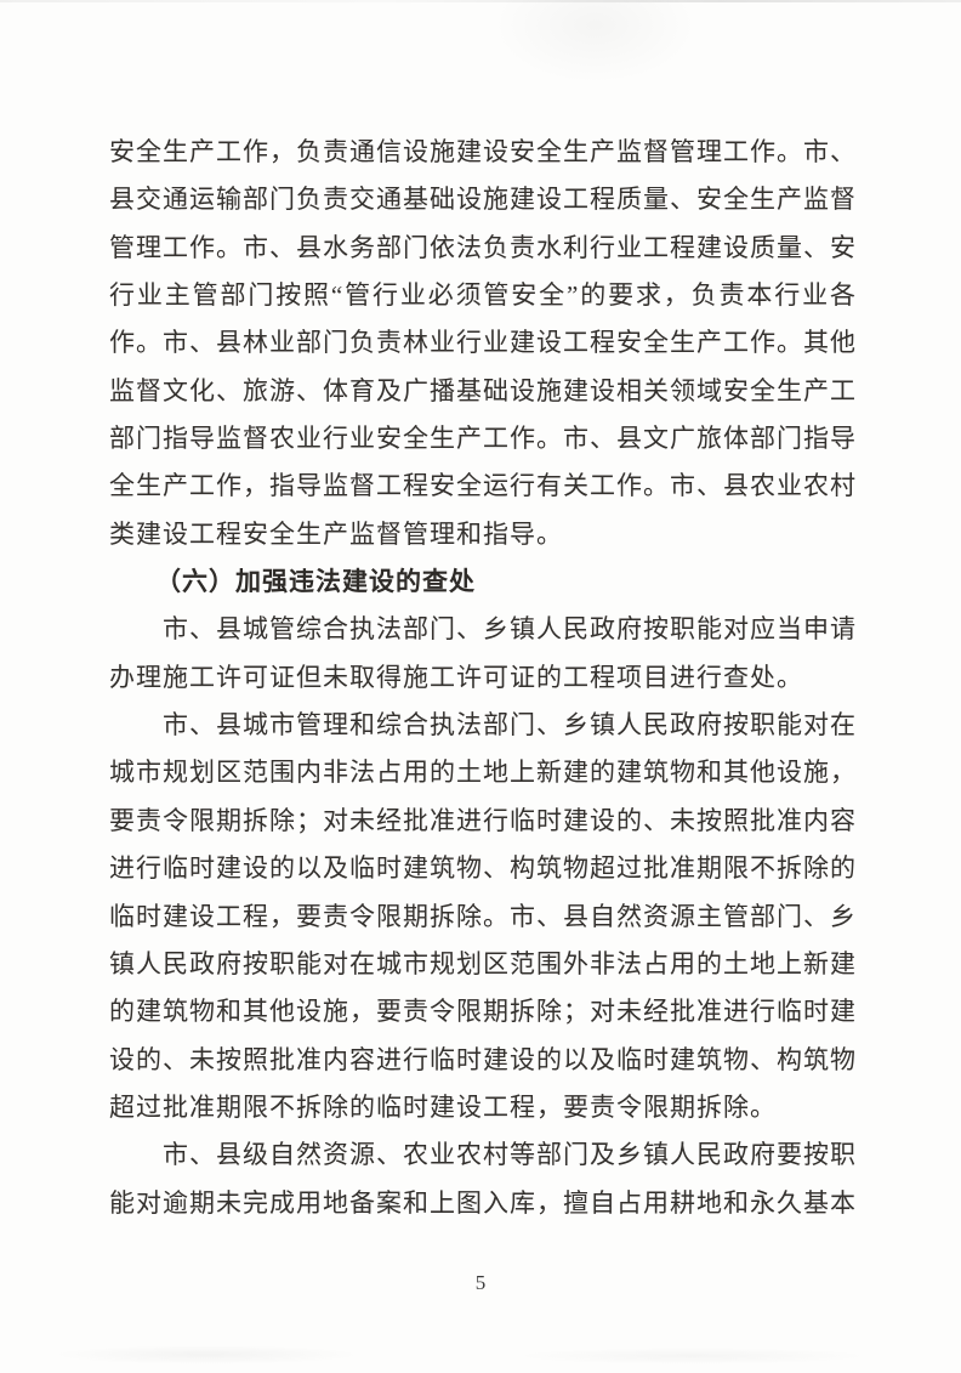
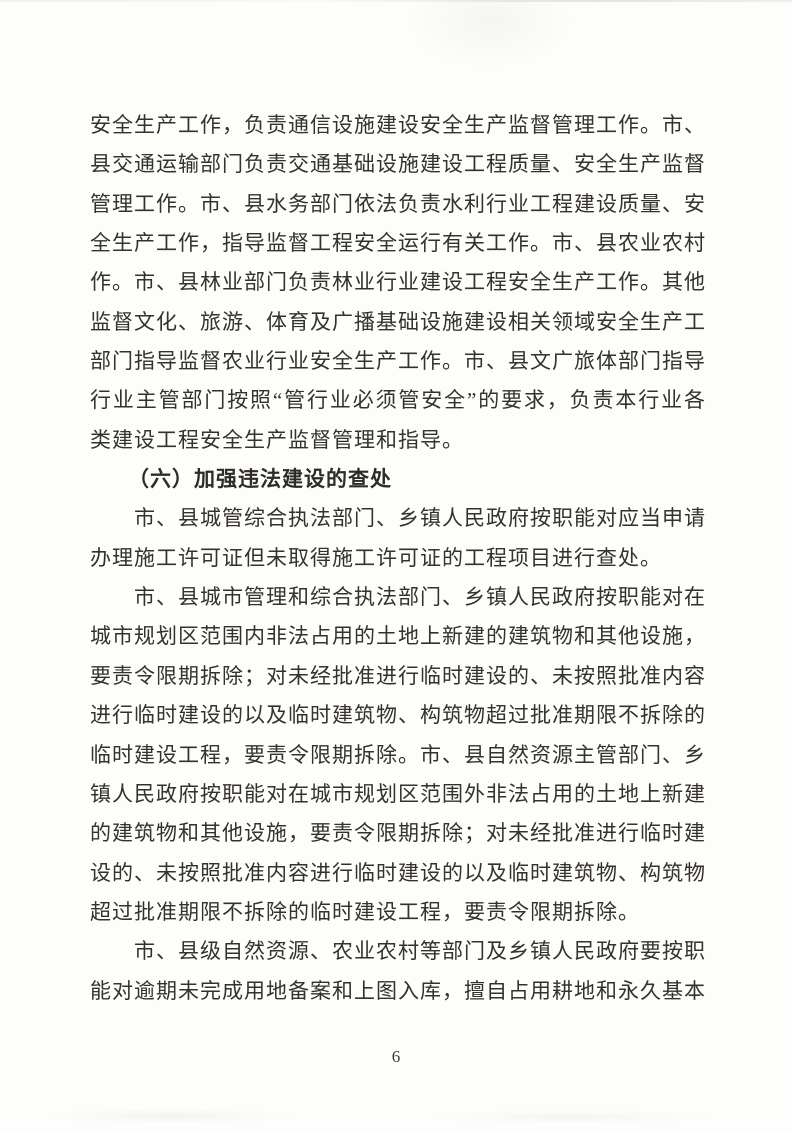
  安全生产工作，负责通信设施建设安全生产监督管理工作。市、
  县交通运输部门负责交通基础设施建设工程质量、安全生产监督
  管理工作。市、县水务部门依法负责水利行业工程建设质量、安
- 行业主管部门按照“管行业必须管安全”的要求，负责本行业各
+ 全生产工作，指导监督工程安全运行有关工作。市、县农业农村
  作。市、县林业部门负责林业行业建设工程安全生产工作。其他
  监督文化、旅游、体育及广播基础设施建设相关领域安全生产工
  部门指导监督农业行业安全生产工作。市、县文广旅体部门指导
- 全生产工作，指导监督工程安全运行有关工作。市、县农业农村
+ 行业主管部门按照“管行业必须管安全”的要求，负责本行业各
  类建设工程安全生产监督管理和指导。
  （六）加强违法建设的查处
  市、县城管综合执法部门、乡镇人民政府按职能对应当申请
  办理施工许可证但未取得施工许可证的工程项目进行查处。
  市、县城市管理和综合执法部门、乡镇人民政府按职能对在
  城市规划区范围内非法占用的土地上新建的建筑物和其他设施，
  要责令限期拆除；对未经批准进行临时建设的、未按照批准内容
  进行临时建设的以及临时建筑物、构筑物超过批准期限不拆除的
  临时建设工程，要责令限期拆除。市、县自然资源主管部门、乡
  镇人民政府按职能对在城市规划区范围外非法占用的土地上新建
  的建筑物和其他设施，要责令限期拆除；对未经批准进行临时建
  设的、未按照批准内容进行临时建设的以及临时建筑物、构筑物
  超过批准期限不拆除的临时建设工程，要责令限期拆除。
  市、县级自然资源、农业农村等部门及乡镇人民政府要按职
  能对逾期未完成用地备案和上图入库，擅自占用耕地和永久基本
- 5
+ 6
